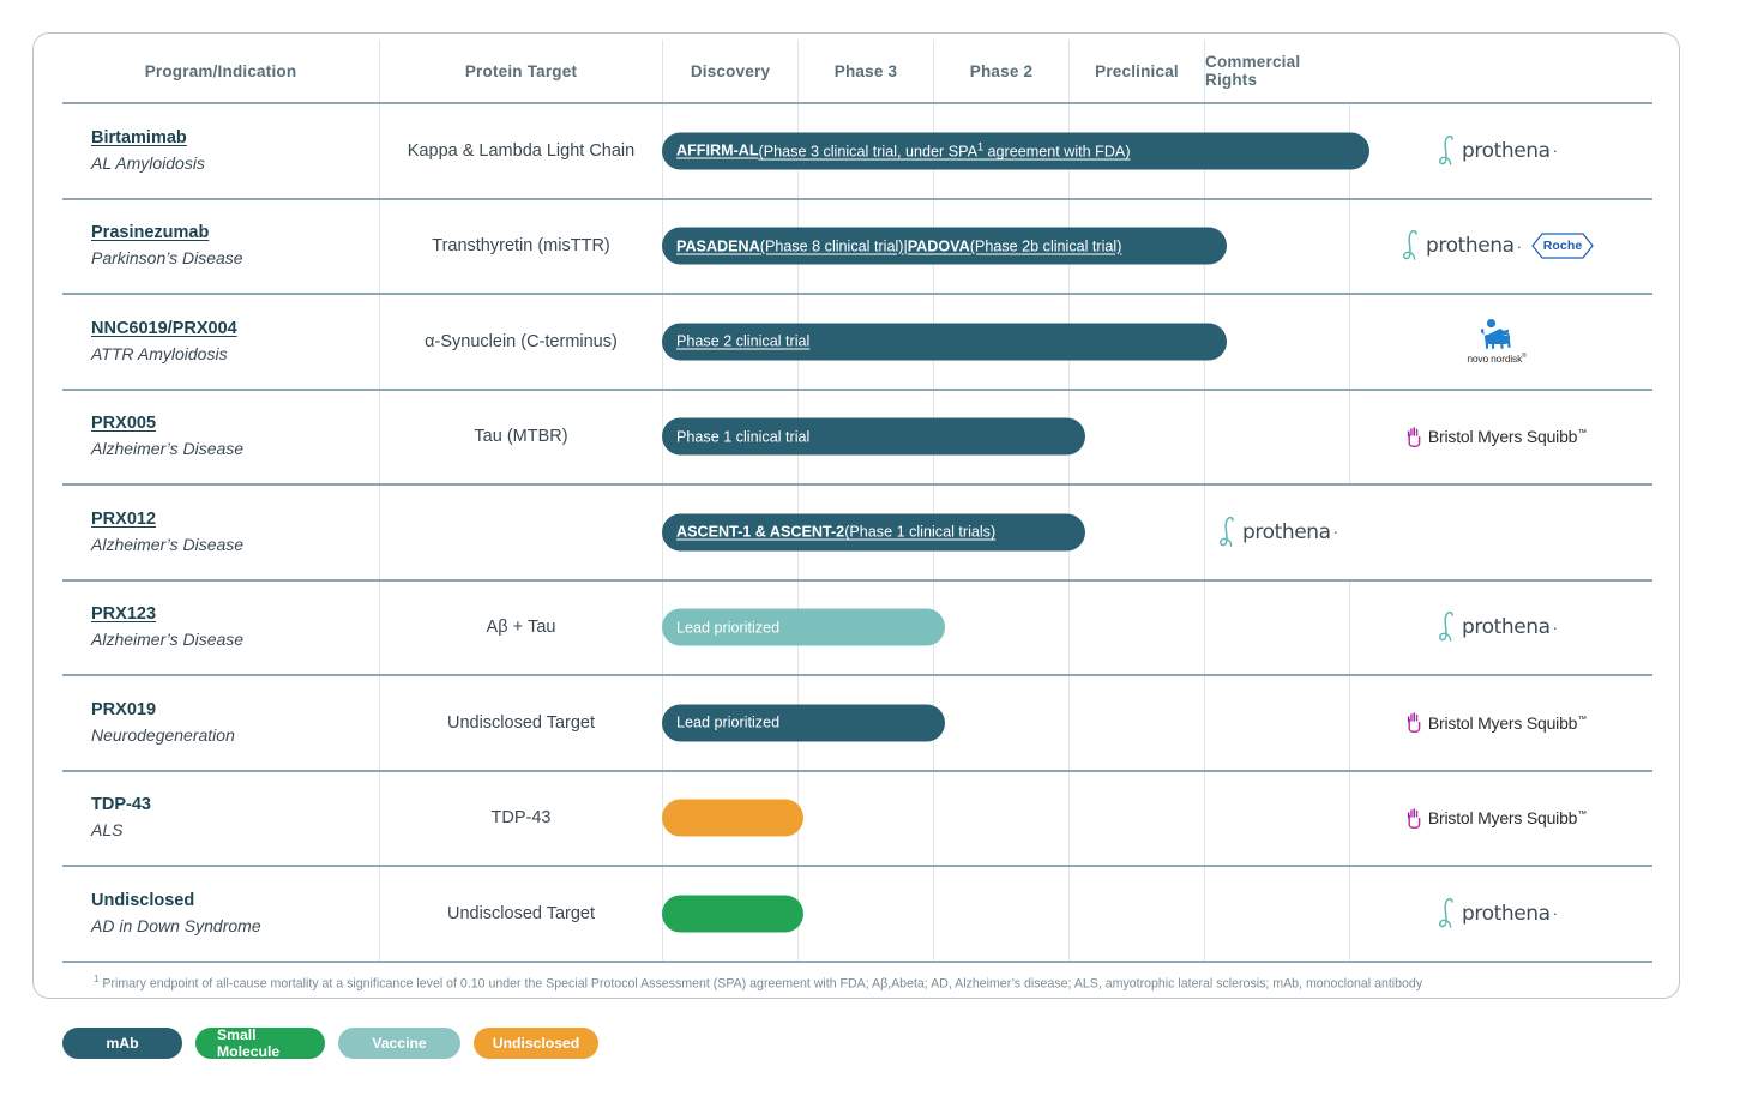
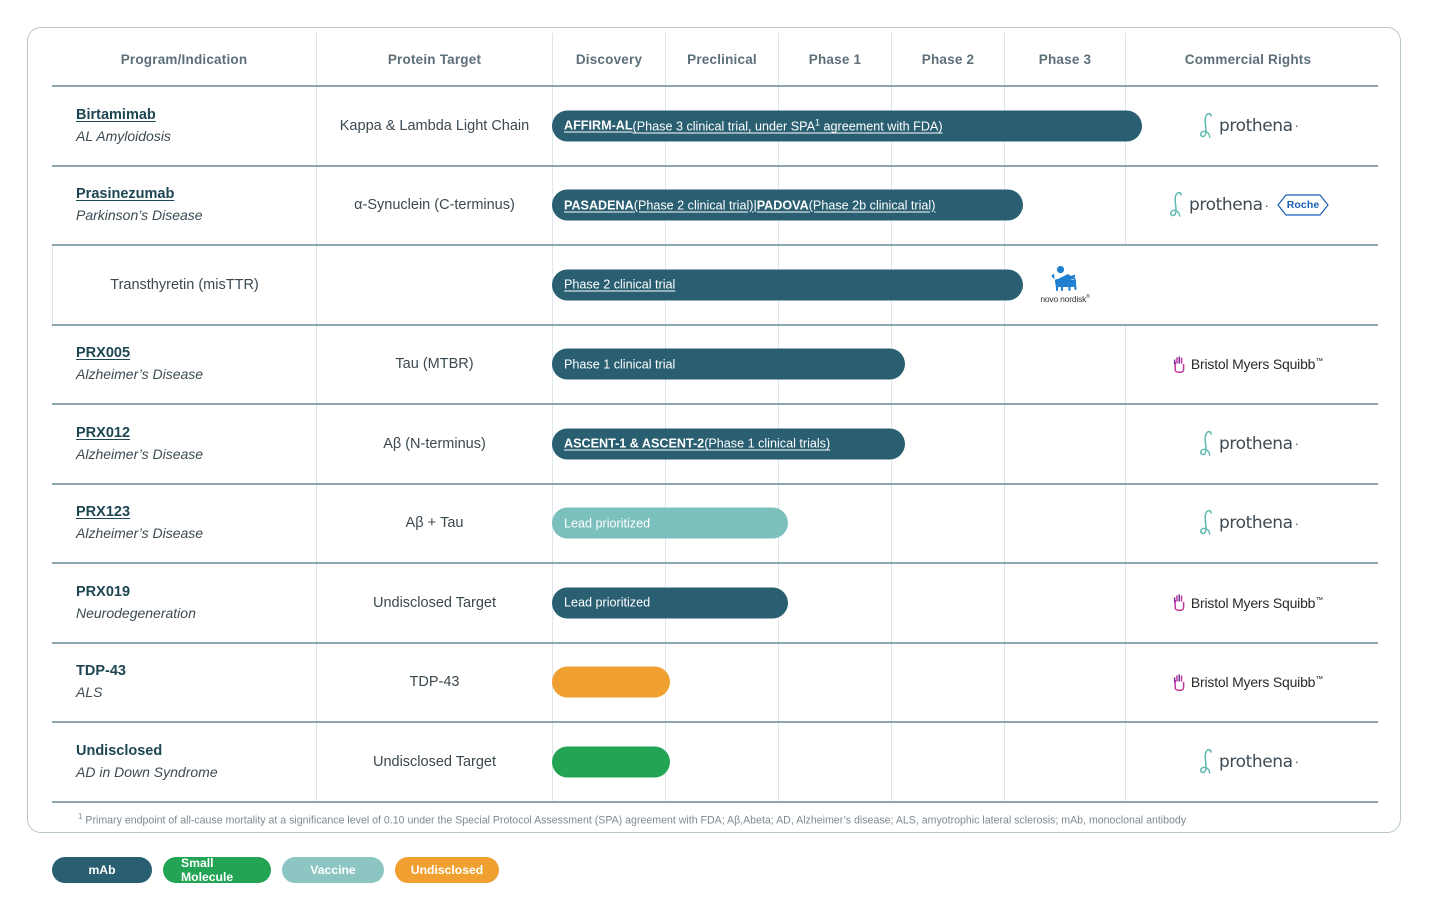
  Program/Indication
  Protein Target
  Discovery
- Phase 3
+ Preclinical
+ Phase 1
  Phase 2
- Preclinical
+ Phase 3
  Commercial Rights
  Birtamimab
  AL Amyloidosis
  Kappa & Lambda Light Chain
  prothena
  ·
  AFFIRM-AL
  (Phase 3 clinical trial, under SPA1 agreement with FDA)
  Prasinezumab
  Parkinson’s Disease
- Transthyretin (misTTR)
+ α-Synuclein (C-terminus)
  prothena
  ·
  Roche
  PASADENA
- (Phase 8 clinical trial)
+ (Phase 2 clinical trial)
  |
  PADOVA
  (Phase 2b clinical trial)
- NNC6019/PRX004
- ATTR Amyloidosis
- α-Synuclein (C-terminus)
+ Transthyretin (misTTR)
  novo nordisk
  Phase 2 clinical trial
  PRX005
  Alzheimer’s Disease
  Tau (MTBR)
  Bristol Myers Squibb™
  Phase 1 clinical trial
  PRX012
  Alzheimer’s Disease
+ Aβ (N-terminus)
  prothena
  ·
  ASCENT-1 & ASCENT-2
  (Phase 1 clinical trials)
  PRX123
  Alzheimer’s Disease
  Aβ + Tau
  prothena
  ·
  Lead prioritized
  PRX019
  Neurodegeneration
  Undisclosed Target
  Bristol Myers Squibb™
  Lead prioritized
  TDP-43
  ALS
  TDP-43
  Bristol Myers Squibb™
  Undisclosed
  AD in Down Syndrome
  Undisclosed Target
  prothena
  ·
  1 Primary endpoint of all-cause mortality at a significance level of 0.10 under the Special Protocol Assessment (SPA) agreement with FDA; Aβ,Abeta; AD, Alzheimer’s disease; ALS, amyotrophic lateral sclerosis; mAb, monoclonal antibody
  mAb
  Small Molecule
  Vaccine
  Undisclosed
